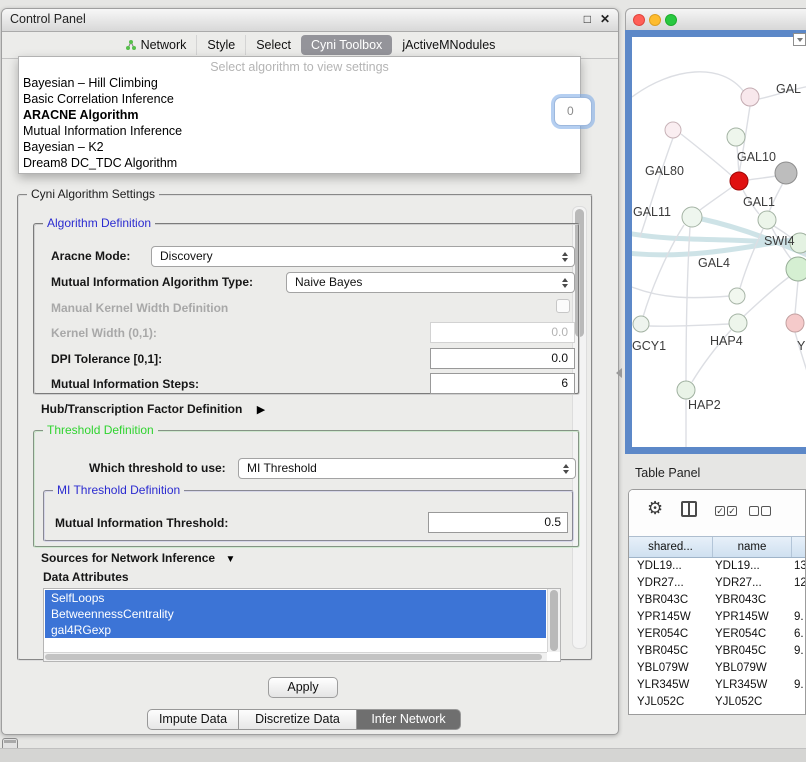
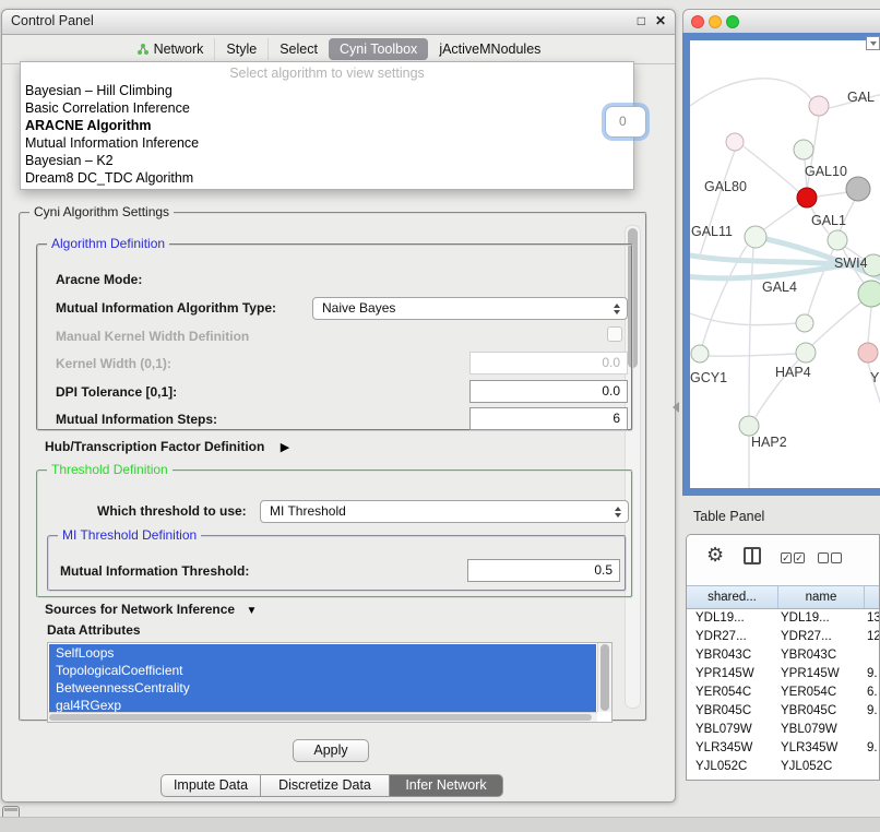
  Control Panel
  □
  ✕
  Network
  Style
  Select
  Cyni Toolbox
  jActiveMNodules
  Select algorithm to view settings
  Bayesian – Hill Climbing
  Basic Correlation Inference
  ARACNE Algorithm
  Mutual Information Inference
  Bayesian – K2
  Dream8 DC_TDC Algorithm
  0
  Cyni Algorithm Settings
  Algorithm Definition
  Aracne Mode:
- Discovery
  Mutual Information Algorithm Type:
  Naive Bayes
  Manual Kernel Width Definition
  Kernel Width (0,1):
  0.0
  DPI Tolerance [0,1]:
  0.0
  Mutual Information Steps:
  6
  Hub/Transcription Factor Definition ▶
  Threshold Definition
  Which threshold to use:
  MI Threshold
  MI Threshold Definition
  Mutual Information Threshold:
  0.5
  Sources for Network Inference ▼
  Data Attributes
  SelfLoops
+ TopologicalCoefficient
  BetweennessCentrality
  gal4RGexp
  Apply
  Impute Data
  Discretize Data
  Infer Network
  GAL
  GAL80
  GAL10
  GAL11
  GAL1
  SWI4
  GAL4
  GCY1
  HAP4
  HAP2
  Y
  Table Panel
  ⚙
  ✓
  ✓
  shared...
  name
  YDL19...
  YDL19...
  13
  YDR27...
  YDR27...
  12
  YBR043C
  YBR043C
  YPR145W
  YPR145W
  9.
  YER054C
  YER054C
  6.
  YBR045C
  YBR045C
  9.
  YBL079W
  YBL079W
  YLR345W
  YLR345W
  9.
  YJL052C
  YJL052C
